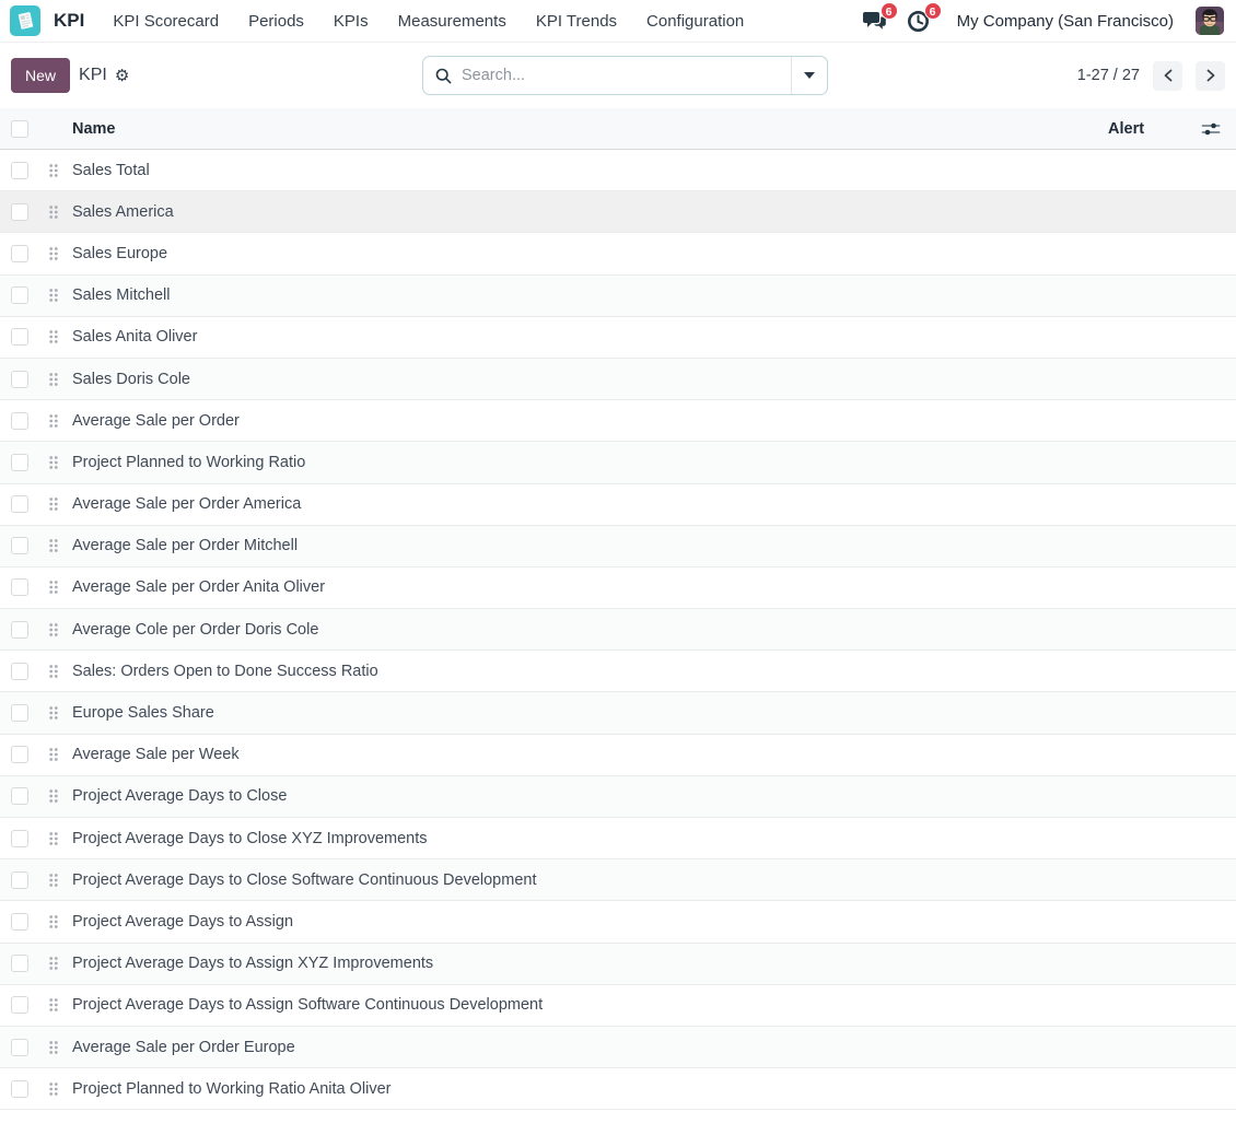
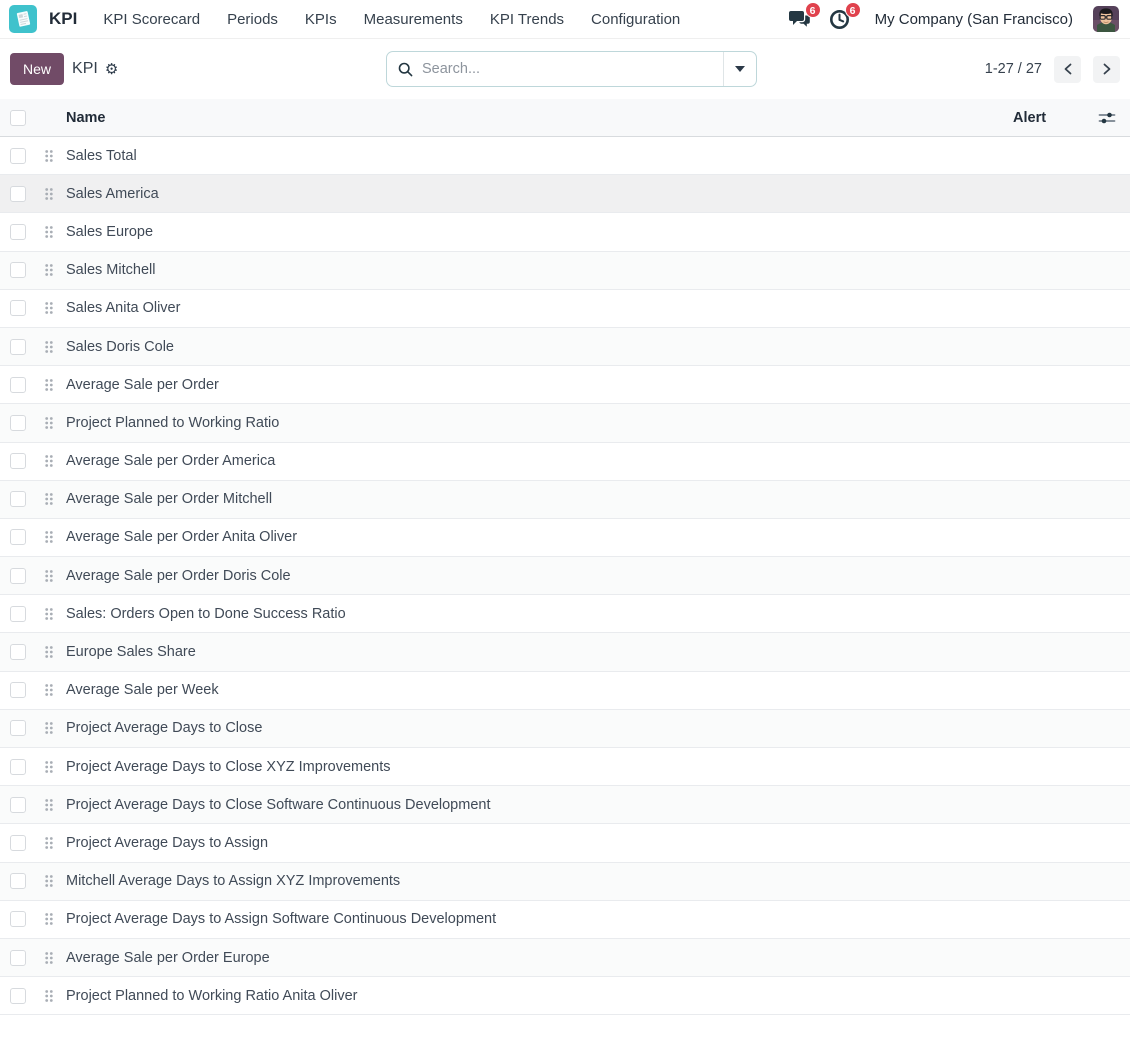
  KPI
  KPI Scorecard
  Periods
  KPIs
  Measurements
  KPI Trends
  Configuration
  6
  6
  My Company (San Francisco)
  New
  KPI
  ⚙
  Search...
  1-27 / 27
  Name
  Alert
  Sales Total
  Sales America
  Sales Europe
  Sales Mitchell
  Sales Anita Oliver
  Sales Doris Cole
  Average Sale per Order
  Project Planned to Working Ratio
  Average Sale per Order America
  Average Sale per Order Mitchell
  Average Sale per Order Anita Oliver
- Average Cole per Order Doris Cole
+ Average Sale per Order Doris Cole
  Sales: Orders Open to Done Success Ratio
  Europe Sales Share
  Average Sale per Week
  Project Average Days to Close
  Project Average Days to Close XYZ Improvements
  Project Average Days to Close Software Continuous Development
  Project Average Days to Assign
- Project Average Days to Assign XYZ Improvements
+ Mitchell Average Days to Assign XYZ Improvements
  Project Average Days to Assign Software Continuous Development
  Average Sale per Order Europe
  Project Planned to Working Ratio Anita Oliver
